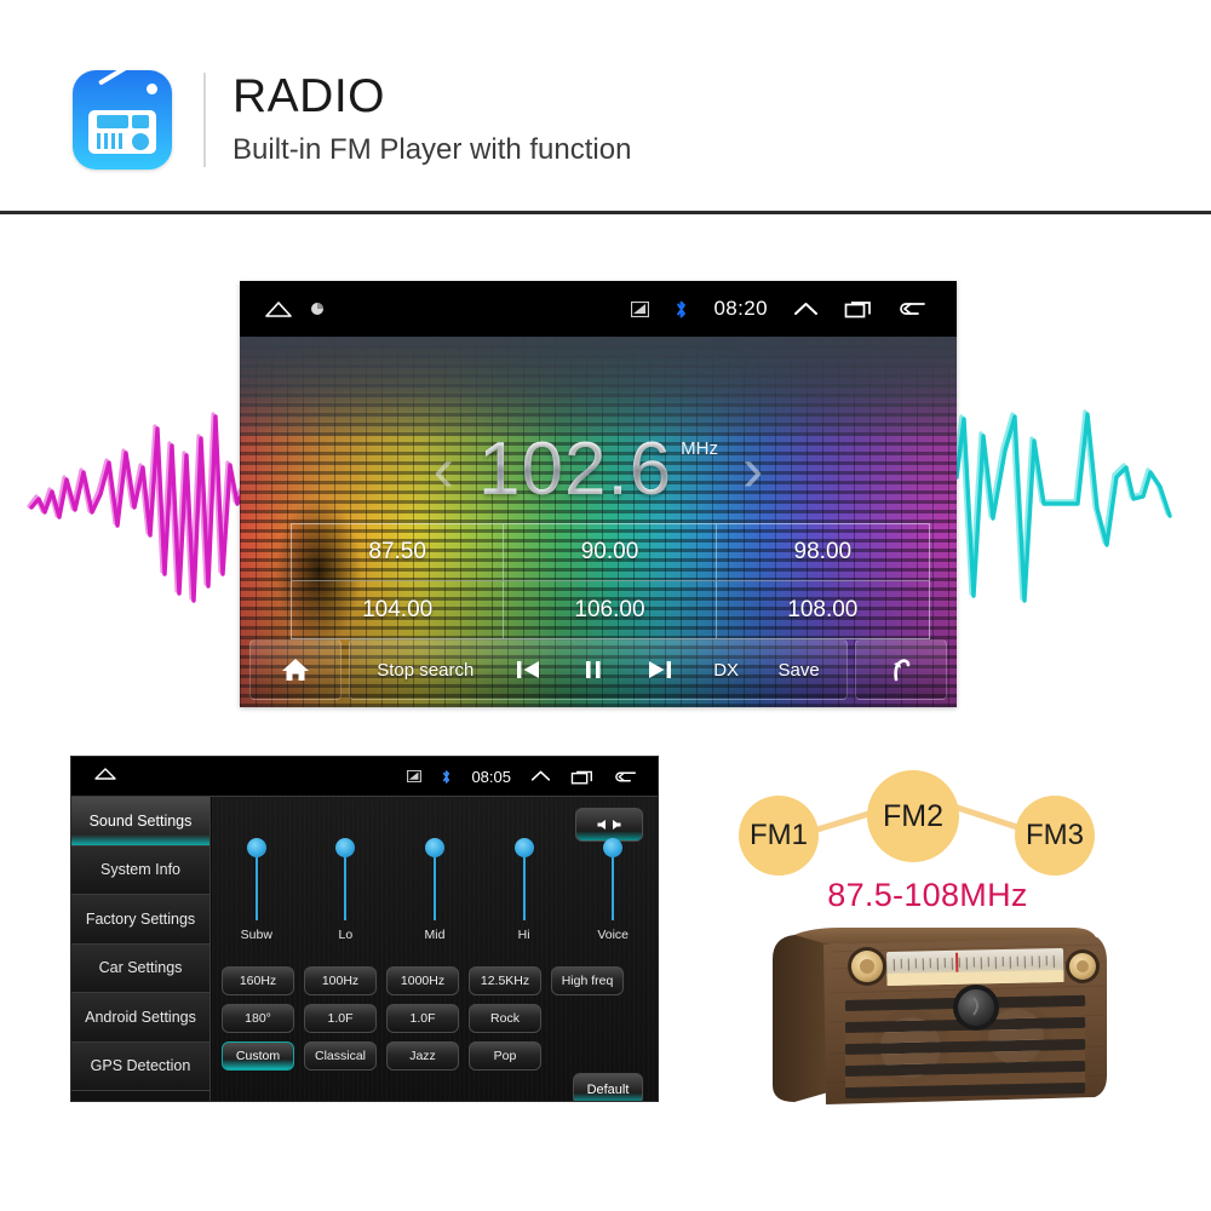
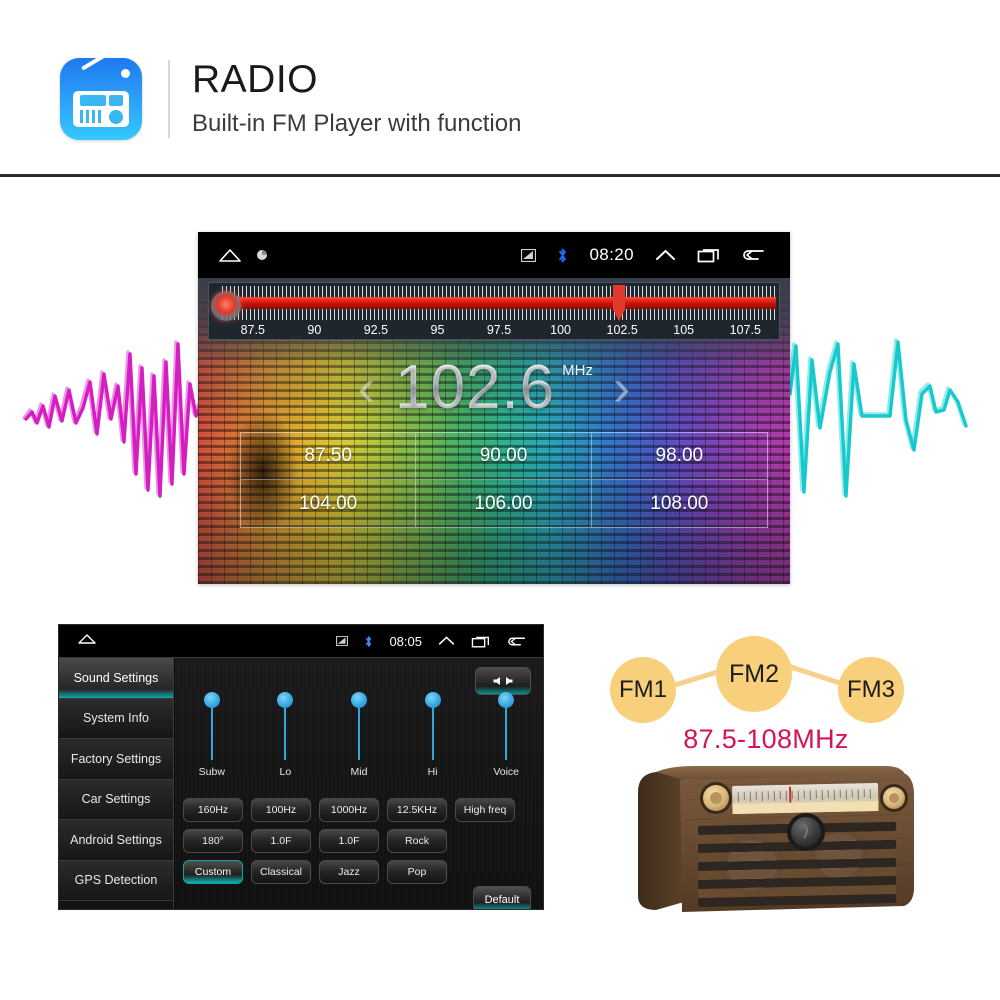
  RADIO
  Built-in FM Player with function
  08:20
+ 87.5
+ 90
+ 92.5
+ 95
+ 97.5
+ 100
+ 102.5
+ 105
+ 107.5
  ‹
  102.6
  MHz
  ›
  87.50
  90.00
  98.00
  104.00
  106.00
  108.00
- Stop search
- DX
- Save
  08:05
  Sound Settings
  System Info
  Factory Settings
  Car Settings
  Android Settings
  GPS Detection
  Subw
  Lo
  Mid
  Hi
  Voice
  160Hz
  100Hz
  1000Hz
  12.5KHz
  High freq
  180°
  1.0F
  1.0F
  Rock
  Custom
  Classical
  Jazz
  Pop
  Default
  FM1
  FM2
  FM3
  87.5-108MHz
